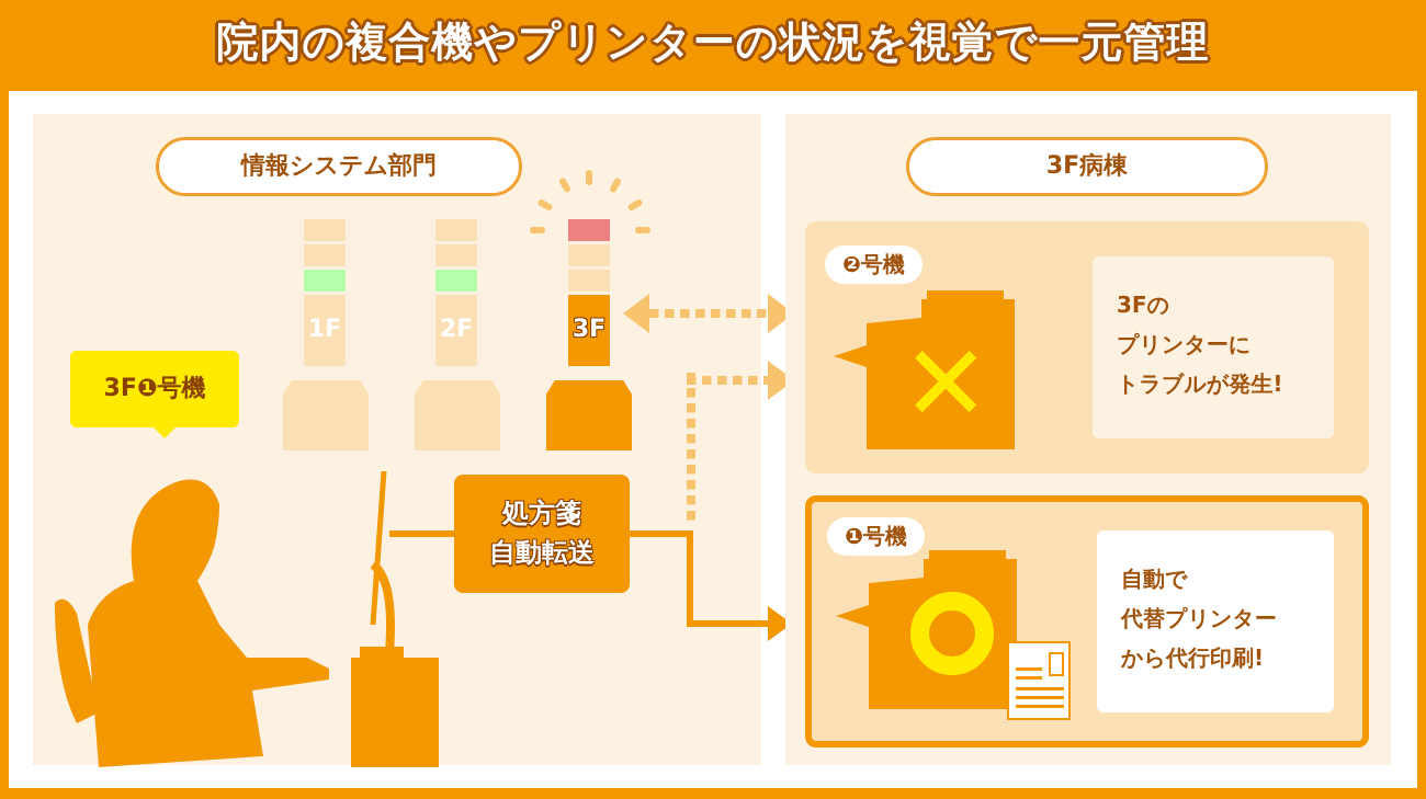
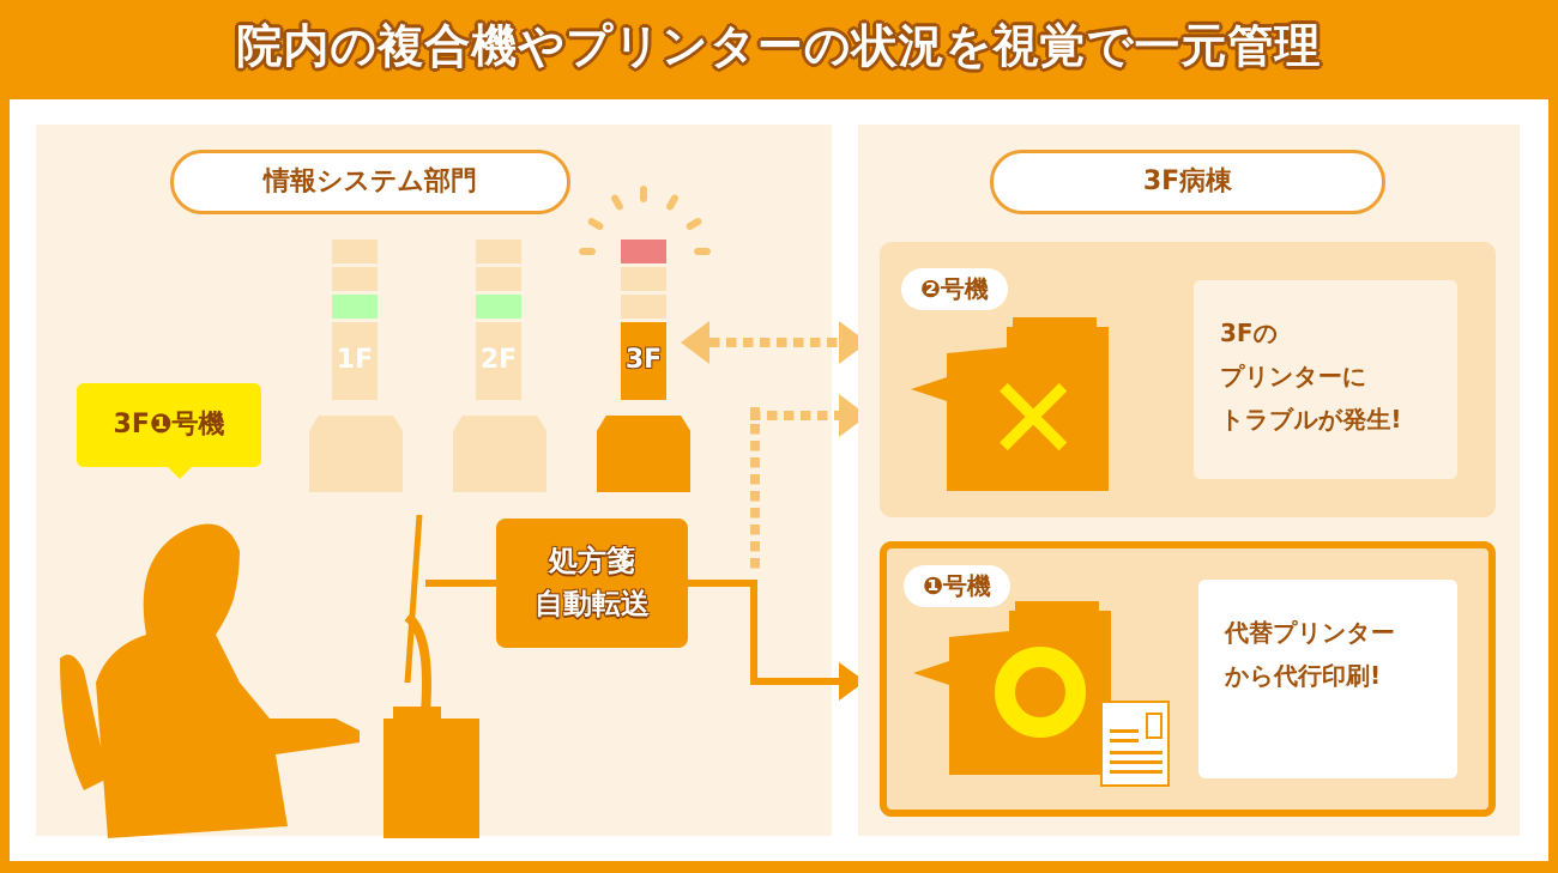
  院内の複合機やプリンターの状況を視覚で一元管理
  情報システム部門
  1F
  2F
  3F
  3F❶号機
  処方箋
  自動転送
  3F病棟
  ❷号機
  ✕
  3Fの
  プリンターに
  トラブルが発生!
  ❶号機
- 自動で
  代替プリンター
  から代行印刷!
